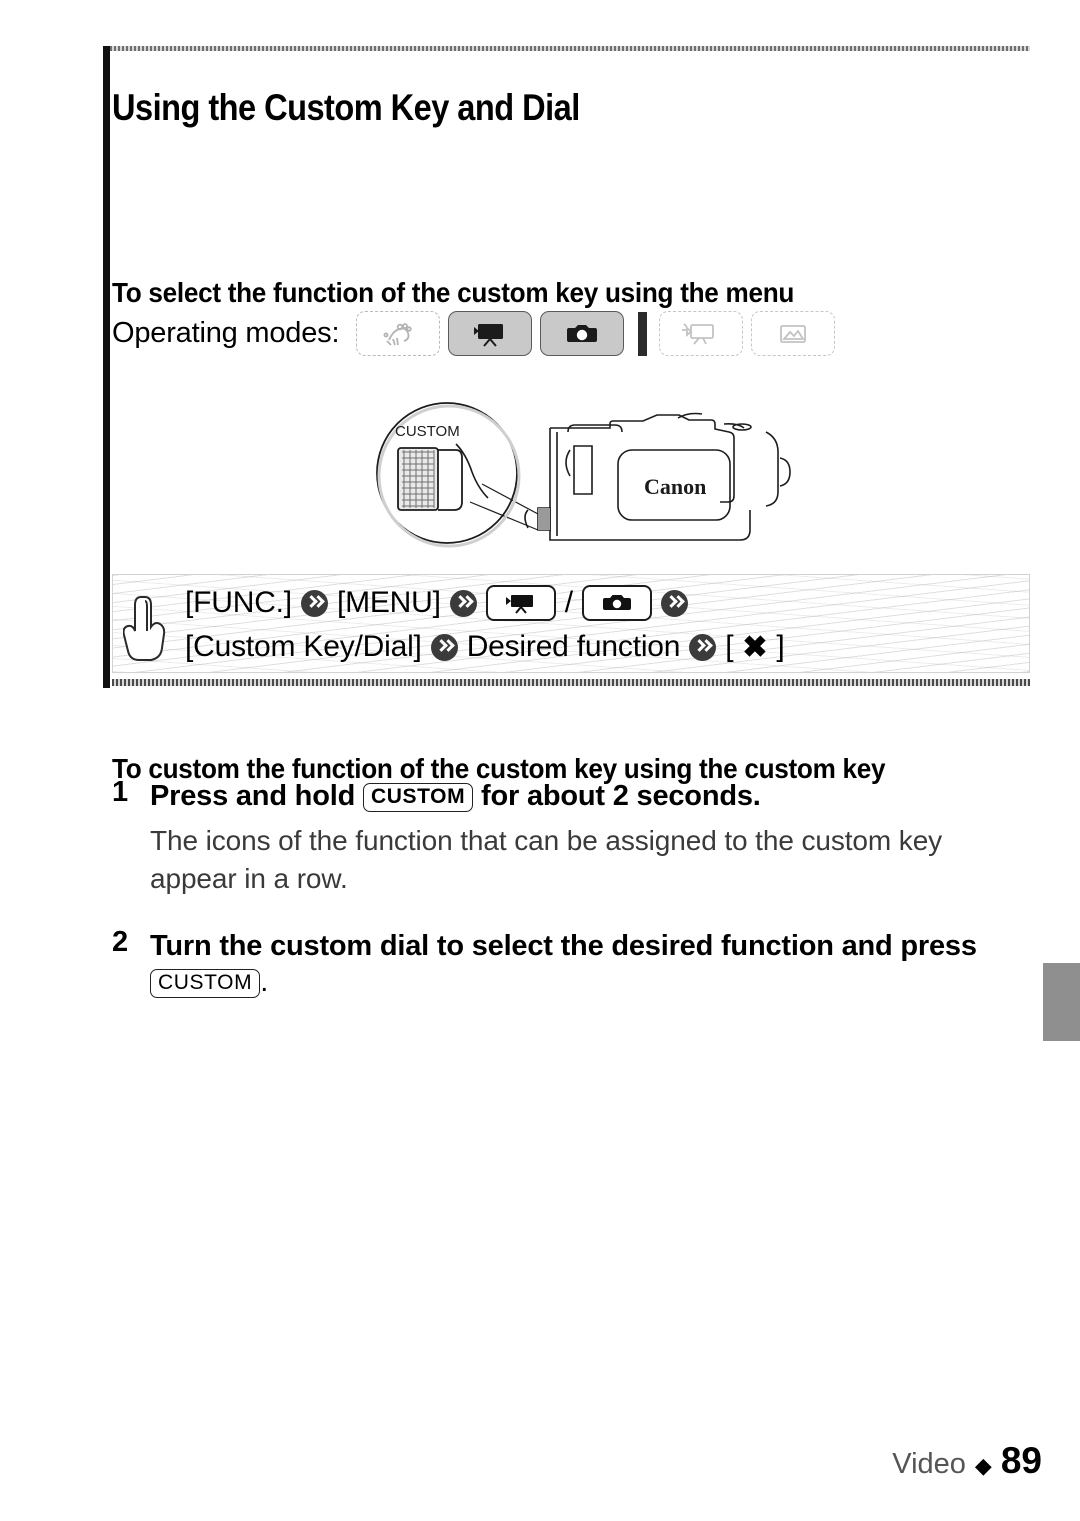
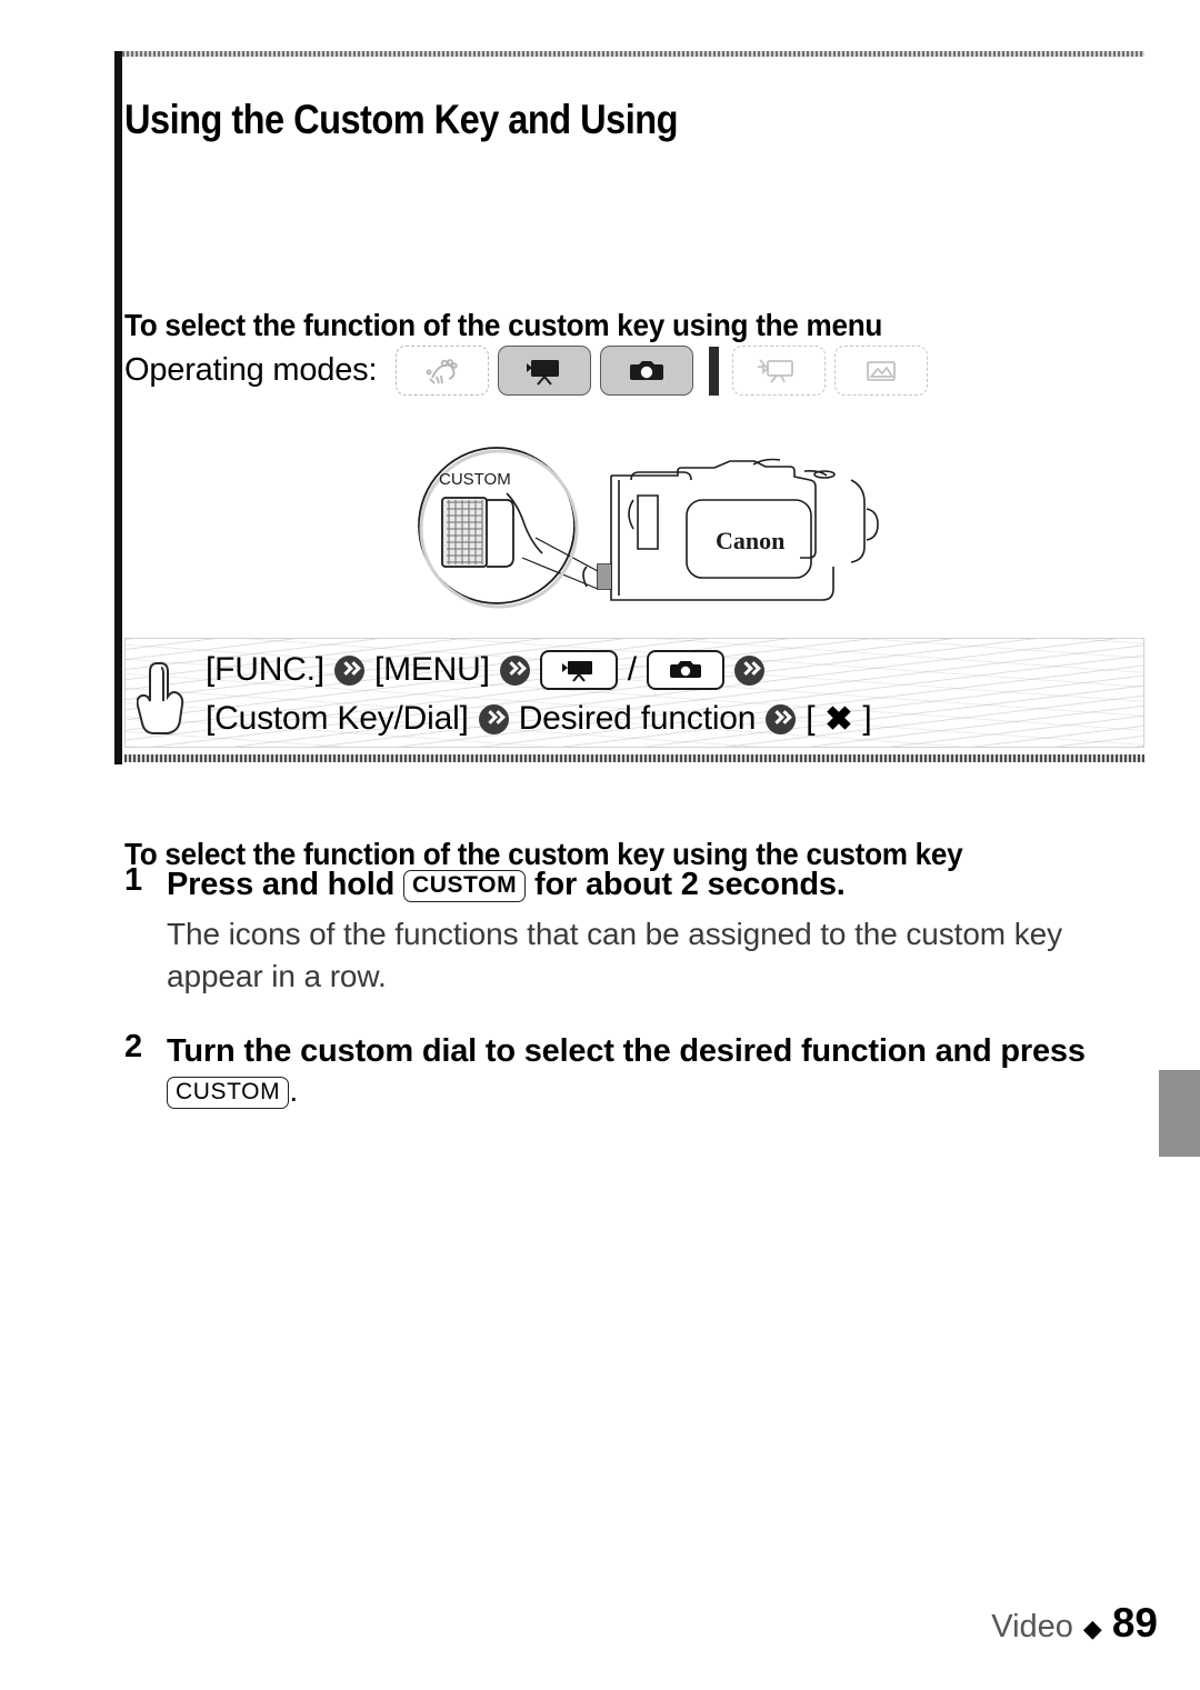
- Using the Custom Key and Dial
+ Using the Custom Key and Using
  To select the function of the custom key using the menu
  Operating modes:
  CUSTOM
  Canon
  [FUNC.]
  [MENU]
  /
  [Custom Key/Dial]
  Desired function
  [
  ✖
  ]
- To custom the function of the custom key using the custom key
+ To select the function of the custom key using the custom key
  1
  Press and hold CUSTOM for about 2 seconds.
- The icons of the function that can be assigned to the custom key appear in a row.
+ The icons of the functions that can be assigned to the custom key appear in a row.
  2
  Turn the custom dial to select the desired function and press
  CUSTOM .
  Video
  ◆
  89
